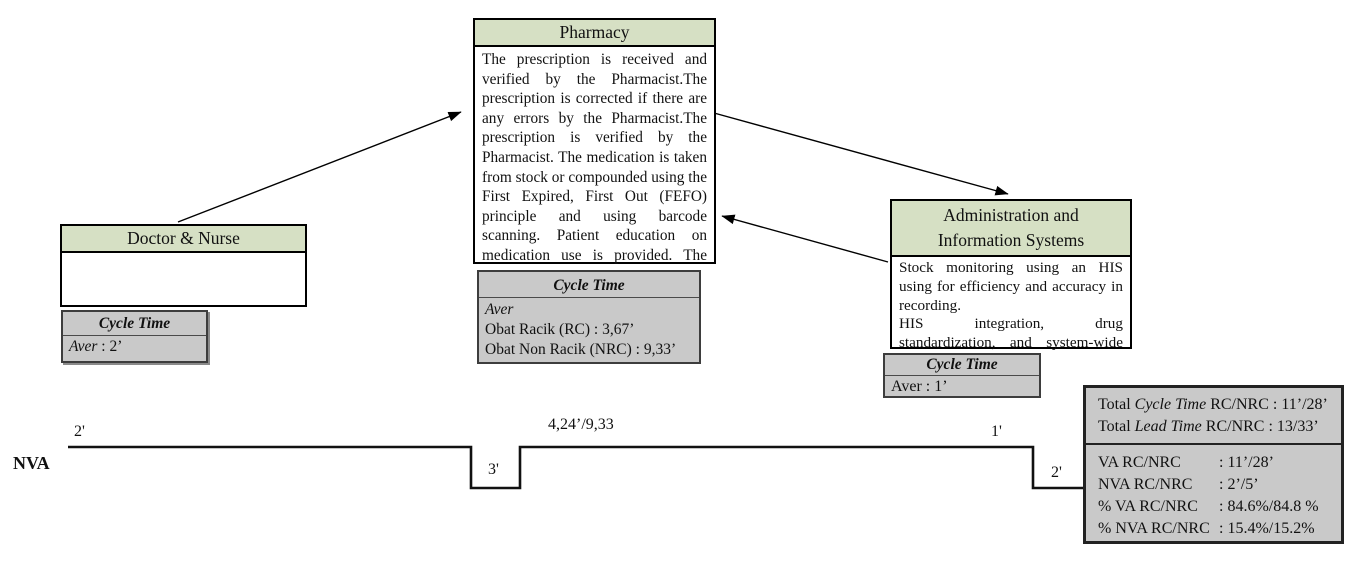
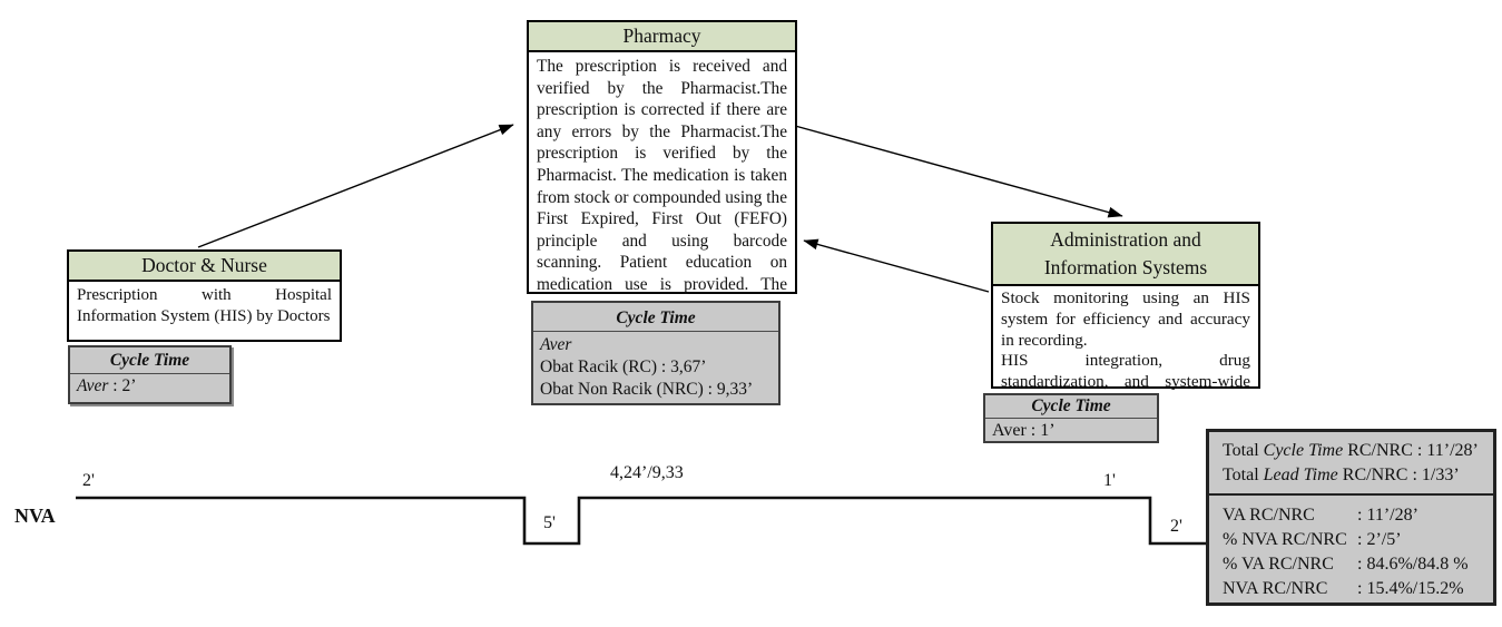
  Doctor & Nurse
+ Prescription with Hospital Information System (HIS) by Doctors
  Cycle Time
  Aver : 2’
  Pharmacy
  The prescription is received and verified by the Pharmacist.The prescription is corrected if there are any errors by the Pharmacist.The prescription is verified by the Pharmacist. The medication is taken from stock or compounded using the First Expired, First Out (FEFO) principle and using barcode scanning. Patient education on medication use is provided. The
  Cycle Time
  Aver
  Obat Racik (RC) : 3,67’
  Obat Non Racik (NRC) : 9,33’
  Administration and Information Systems
- Stock monitoring using an HIS using for efficiency and accuracy in recording.
+ Stock monitoring using an HIS system for efficiency and accuracy in recording.
  HIS integration, drug standardization, and system-wide
  Cycle Time
  Aver : 1’
  Total Cycle Time RC/NRC : 11’/28’
- Total Lead Time RC/NRC : 13/33’
+ Total Lead Time RC/NRC : 1/33’
  VA RC/NRC : 11’/28’
- NVA RC/NRC : 2’/5’
+ % NVA RC/NRC : 2’/5’
  % VA RC/NRC : 84.6%/84.8 %
- % NVA RC/NRC : 15.4%/15.2%
+ NVA RC/NRC : 15.4%/15.2%
  NVA
  2'
- 3'
+ 5'
  4,24’/9,33
  1'
  2'
